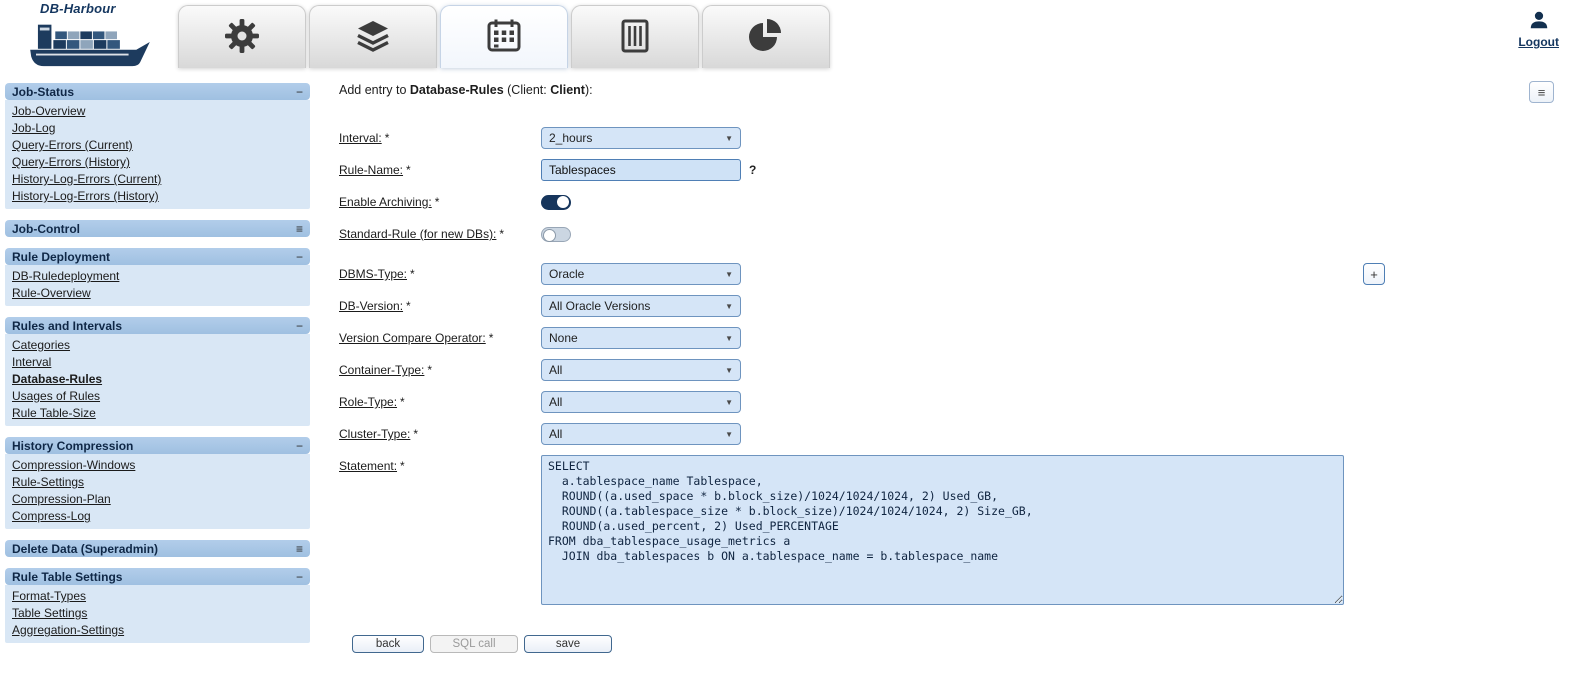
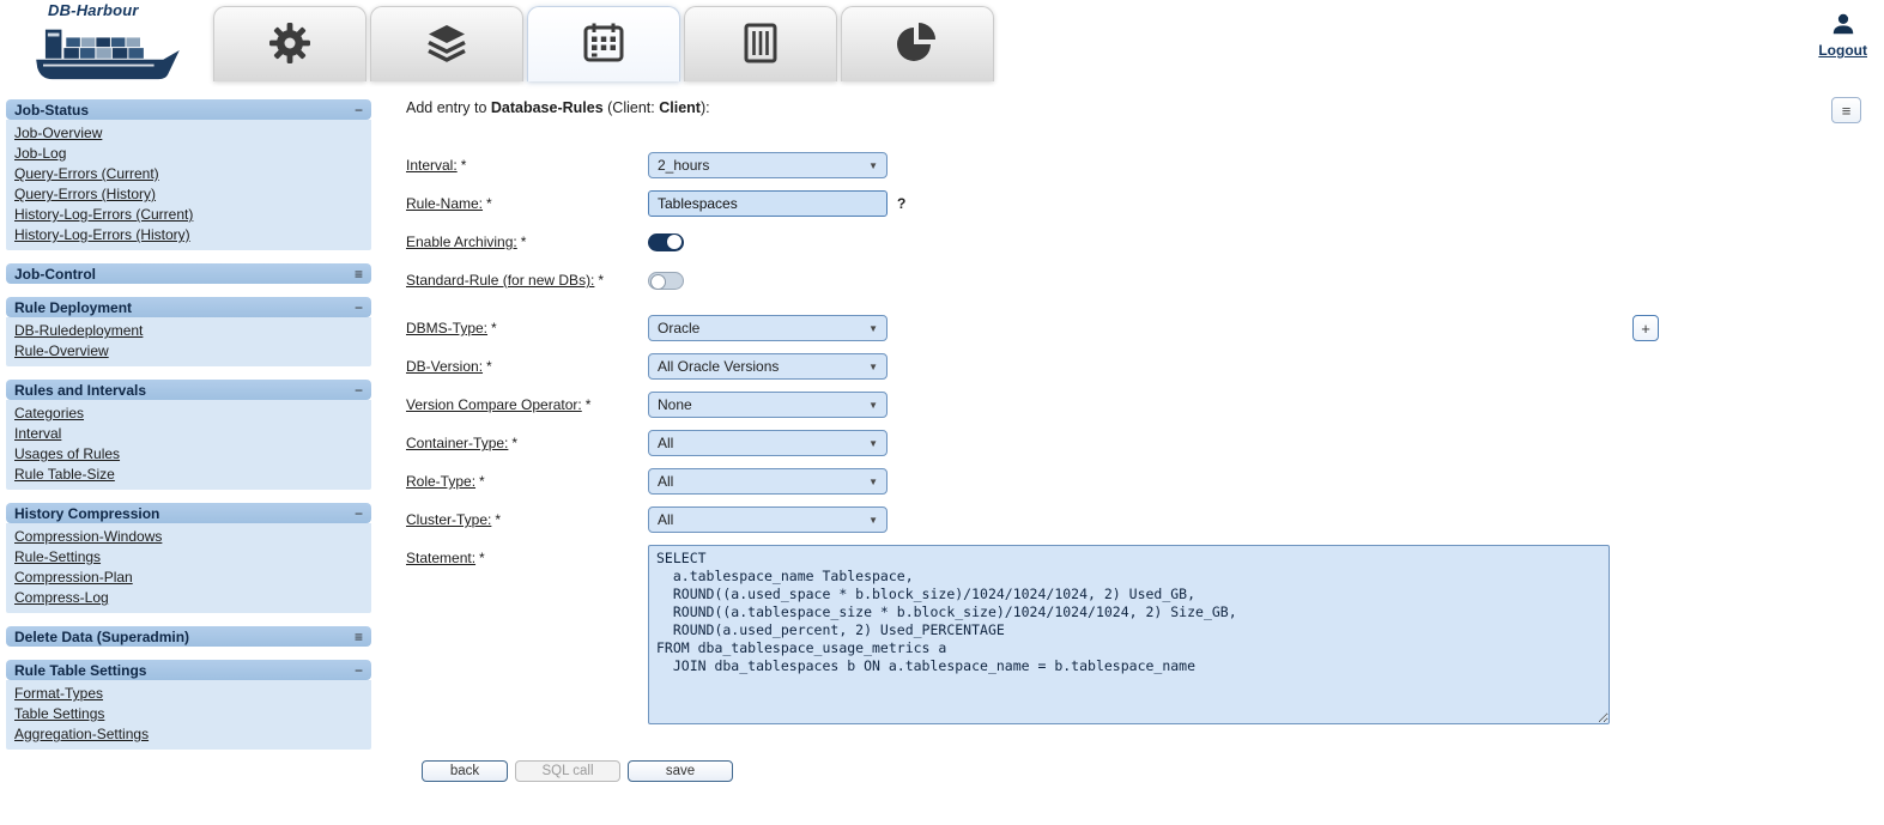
  DB-Harbour
  Logout
  Job-Status
  −
  Job-Overview
  Job-Log
  Query-Errors (Current)
  Query-Errors (History)
  History-Log-Errors (Current)
  History-Log-Errors (History)
  Job-Control
  ≡
  Rule Deployment
  −
  DB-Ruledeployment
  Rule-Overview
  Rules and Intervals
  −
  Categories
  Interval
- Database-Rules
  Usages of Rules
  Rule Table-Size
  History Compression
  −
  Compression-Windows
  Rule-Settings
  Compression-Plan
  Compress-Log
  Delete Data (Superadmin)
  ≡
  Rule Table Settings
  −
  Format-Types
  Table Settings
  Aggregation-Settings
  Add entry to Database-Rules (Client: Client):
  ≡
  Interval: *
  2_hours
  ▼
  Rule-Name: *
  Tablespaces
  ?
  Enable Archiving: *
  Standard-Rule (for new DBs): *
  DBMS-Type: *
  Oracle
  ▼
  +
  DB-Version: *
  All Oracle Versions
  ▼
  Version Compare Operator: *
  None
  ▼
  Container-Type: *
  All
  ▼
  Role-Type: *
  All
  ▼
  Cluster-Type: *
  All
  ▼
  Statement: *
  SELECT
  a.tablespace_name Tablespace,
  ROUND((a.used_space * b.block_size)/1024/1024/1024, 2) Used_GB,
  ROUND((a.tablespace_size * b.block_size)/1024/1024/1024, 2) Size_GB,
  ROUND(a.used_percent, 2) Used_PERCENTAGE
  FROM dba_tablespace_usage_metrics a
  JOIN dba_tablespaces b ON a.tablespace_name = b.tablespace_name
  back
  SQL call
  save
